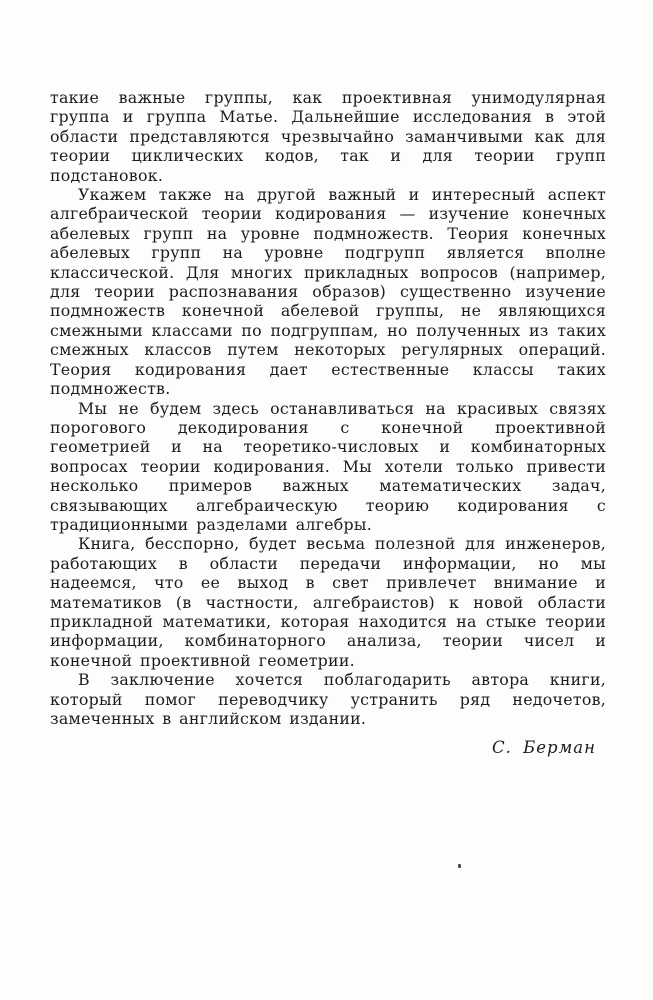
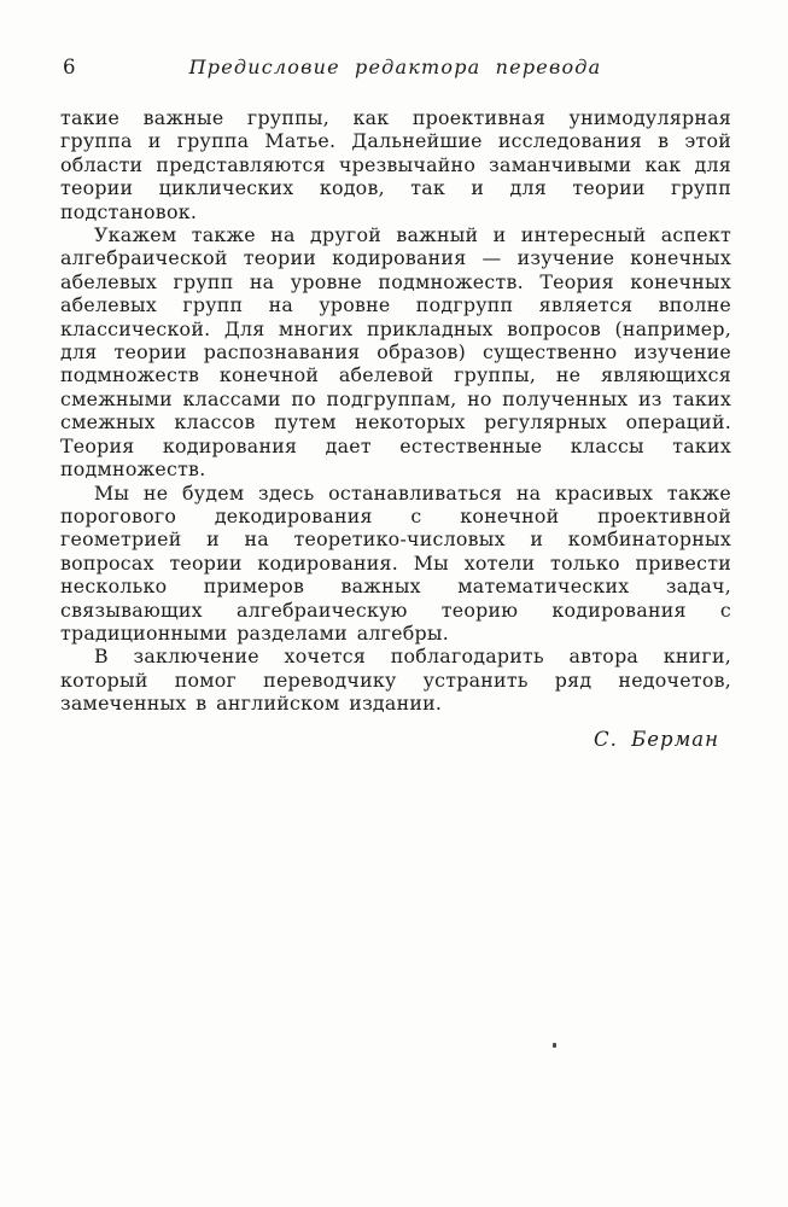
+ 6
+ Предисловие редактора перевода
  такие важные группы, как проективная унимодулярная группа и группа Матье. Дальнейшие исследования в этой области представляются чрезвычайно заманчивыми как для теории циклических кодов, так и для теории групп подстановок.
  Укажем также на другой важный и интересный аспект алгебраической теории кодирования — изучение конечных абелевых групп на уровне подмножеств. Теория конечных абелевых групп на уровне подгрупп является вполне классической. Для многих прикладных вопросов (например, для теории распознавания образов) существенно изучение подмножеств конечной абелевой группы, не являющихся смежными классами по подгруппам, но полученных из таких смежных классов путем некоторых регулярных операций. Теория кодирования дает естественные классы таких подмножеств.
- Мы не будем здесь останавливаться на красивых связях порогового декодирования с конечной проективной геометрией и на теоретико-числовых и комбинаторных вопросах теории кодирования. Мы хотели только привести несколько примеров важных математических задач, связывающих алгебраическую теорию кодирования с традиционными разделами алгебры.
+ Мы не будем здесь останавливаться на красивых также порогового декодирования с конечной проективной геометрией и на теоретико-числовых и комбинаторных вопросах теории кодирования. Мы хотели только привести несколько примеров важных математических задач, связывающих алгебраическую теорию кодирования с традиционными разделами алгебры.
- Книга, бесспорно, будет весьма полезной для инженеров, работающих в области передачи информации, но мы надеемся, что ее выход в свет привлечет внимание и математиков (в частности, алгебраистов) к новой области прикладной математики, которая находится на стыке теории информации, комбинаторного анализа, теории чисел и конечной проективной геометрии.
  В заключение хочется поблагодарить автора книги, который помог переводчику устранить ряд недочетов, замеченных в английском издании.
  С. Берман
